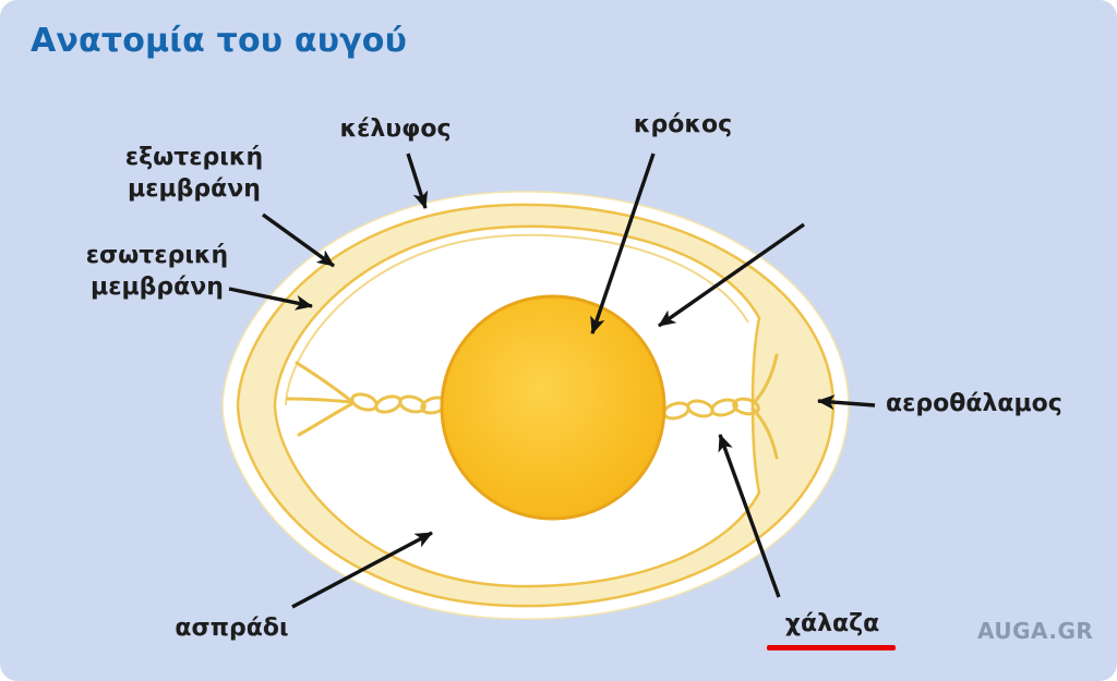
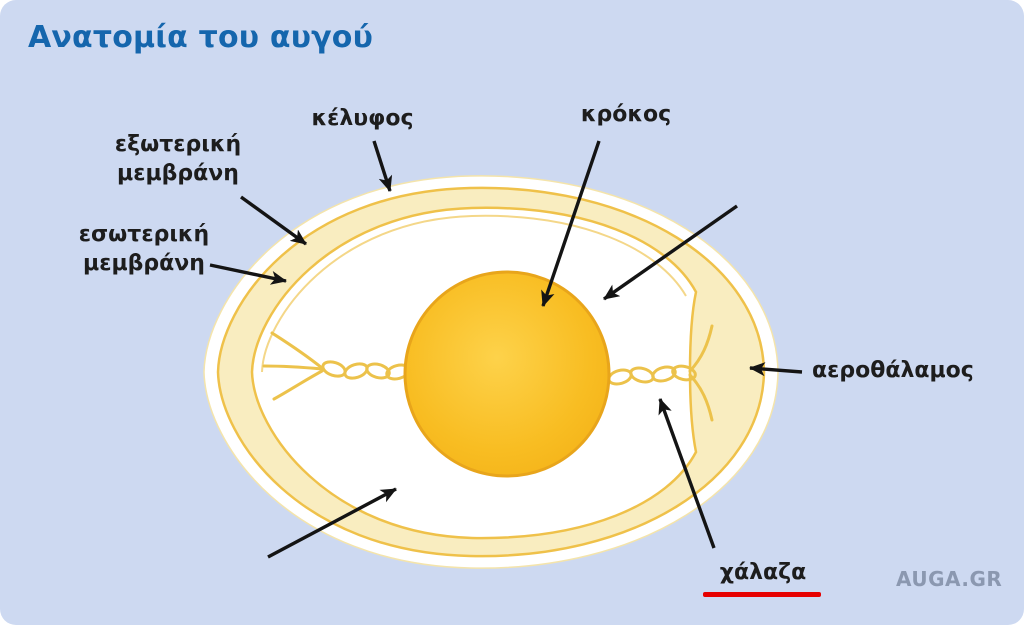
  Ανατομία του αυγού
  κέλυφος
  εξωτερική μεμβράνη
  εσωτερική μεμβράνη
  κρόκος
  αεροθάλαμος
- ασπράδι
  χάλαζα
  AUGA.GR
